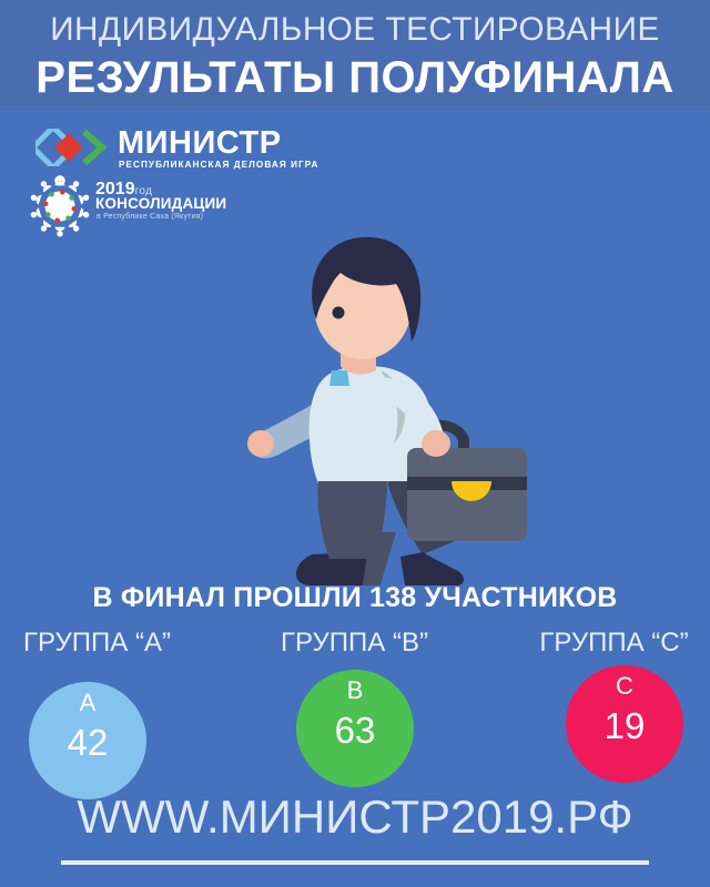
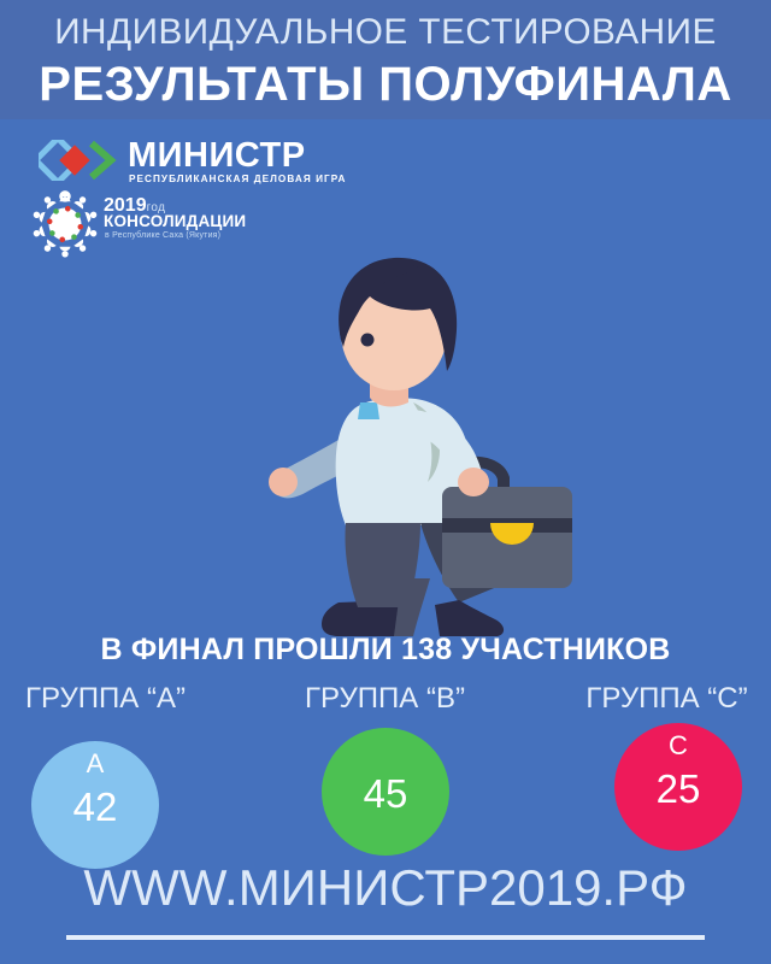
  ИНДИВИДУАЛЬНОЕ ТЕСТИРОВАНИЕ
  РЕЗУЛЬТАТЫ ПОЛУФИНАЛА
  МИНИСТР
  РЕСПУБЛИКАНСКАЯ ДЕЛОВАЯ ИГРА
  2019год
  КОНСОЛИДАЦИИ
  В ФИНАЛ ПРОШЛИ 138 УЧАСТНИКОВ
  ГРУППА “A”
  ГРУППА “B”
  ГРУППА “C”
  A
  42
- B
- 63
+ 45
  C
- 19
+ 25
  WWW.МИНИСТР2019.РФ
